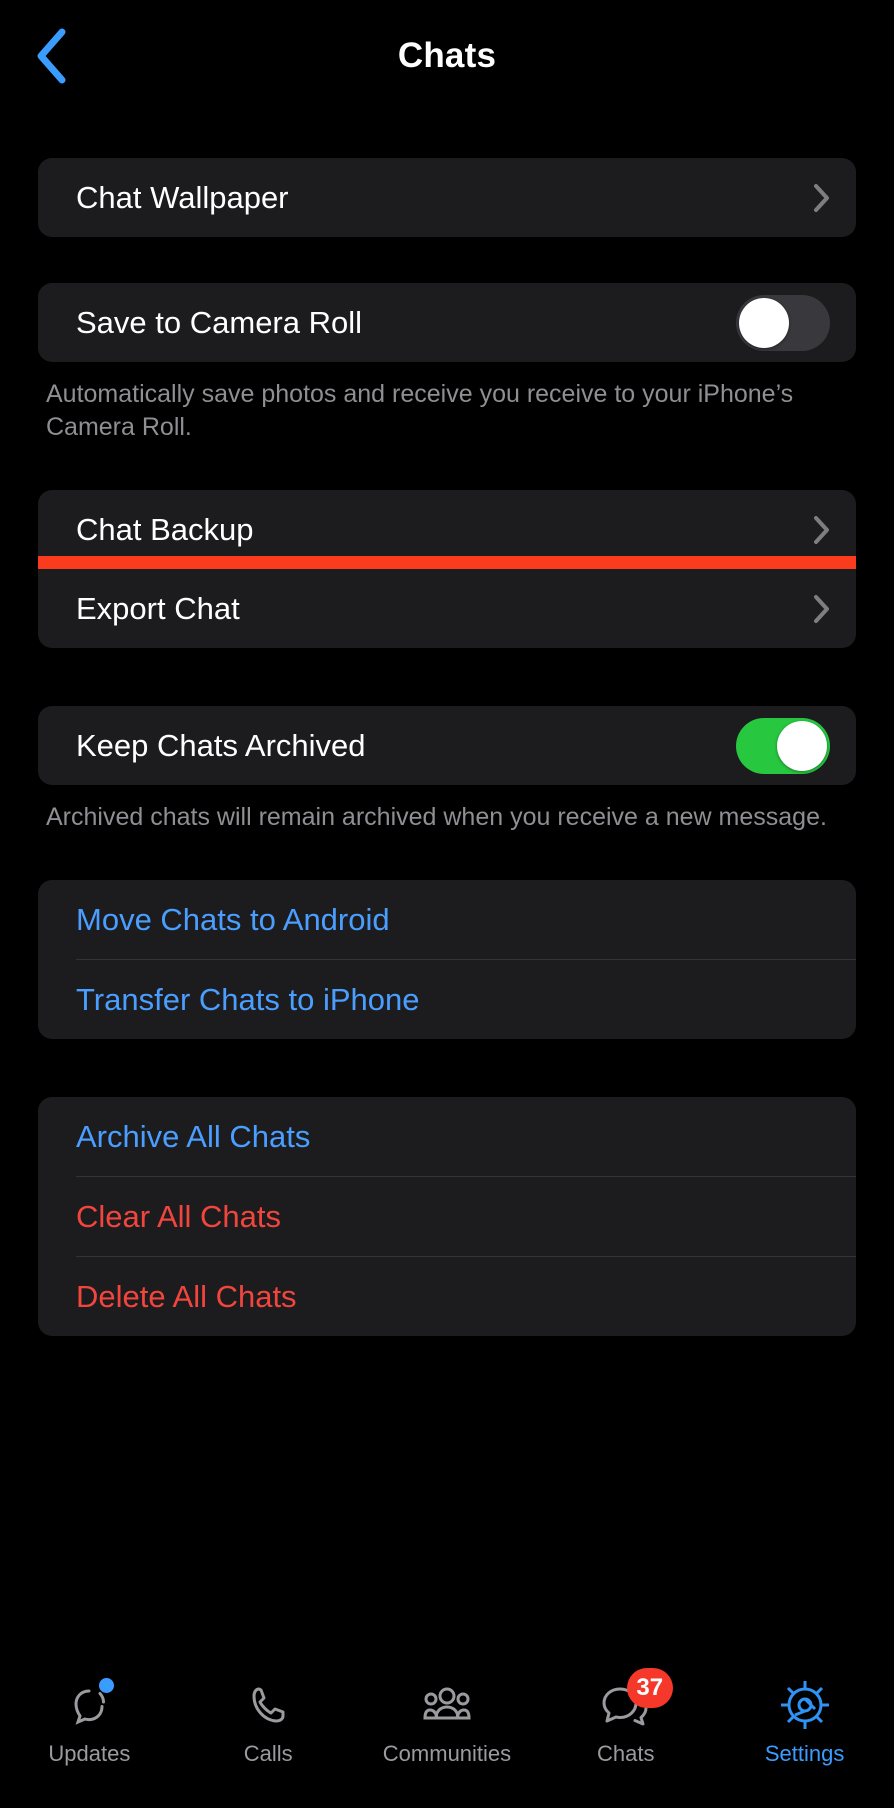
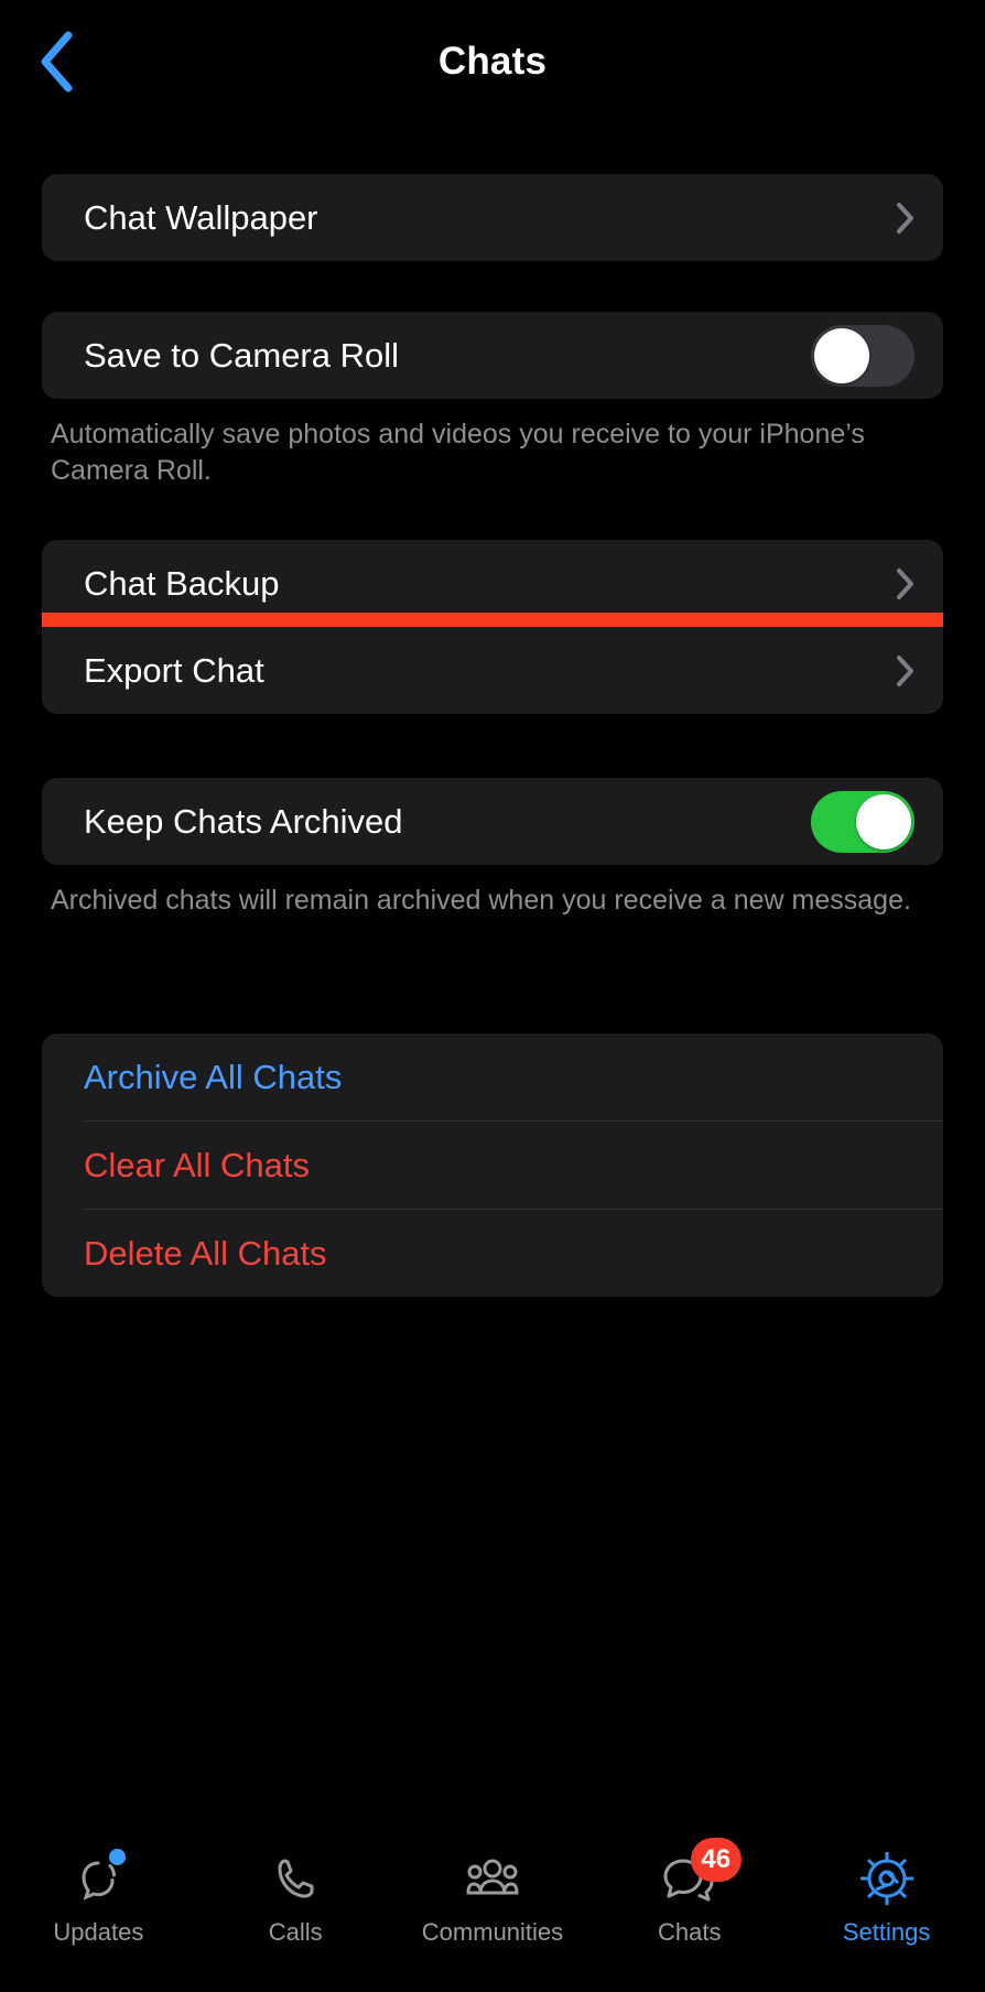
  Chats
  Chat Wallpaper
  Save to Camera Roll
- Automatically save photos and receive you receive to your iPhone’s Camera Roll.
+ Automatically save photos and videos you receive to your iPhone’s Camera Roll.
  Chat Backup
  Export Chat
  Keep Chats Archived
  Archived chats will remain archived when you receive a new message.
- Move Chats to Android
- Transfer Chats to iPhone
  Archive All Chats
  Clear All Chats
  Delete All Chats
  Updates
  Calls
  Communities
- 37
+ 46
  Chats
  Settings
